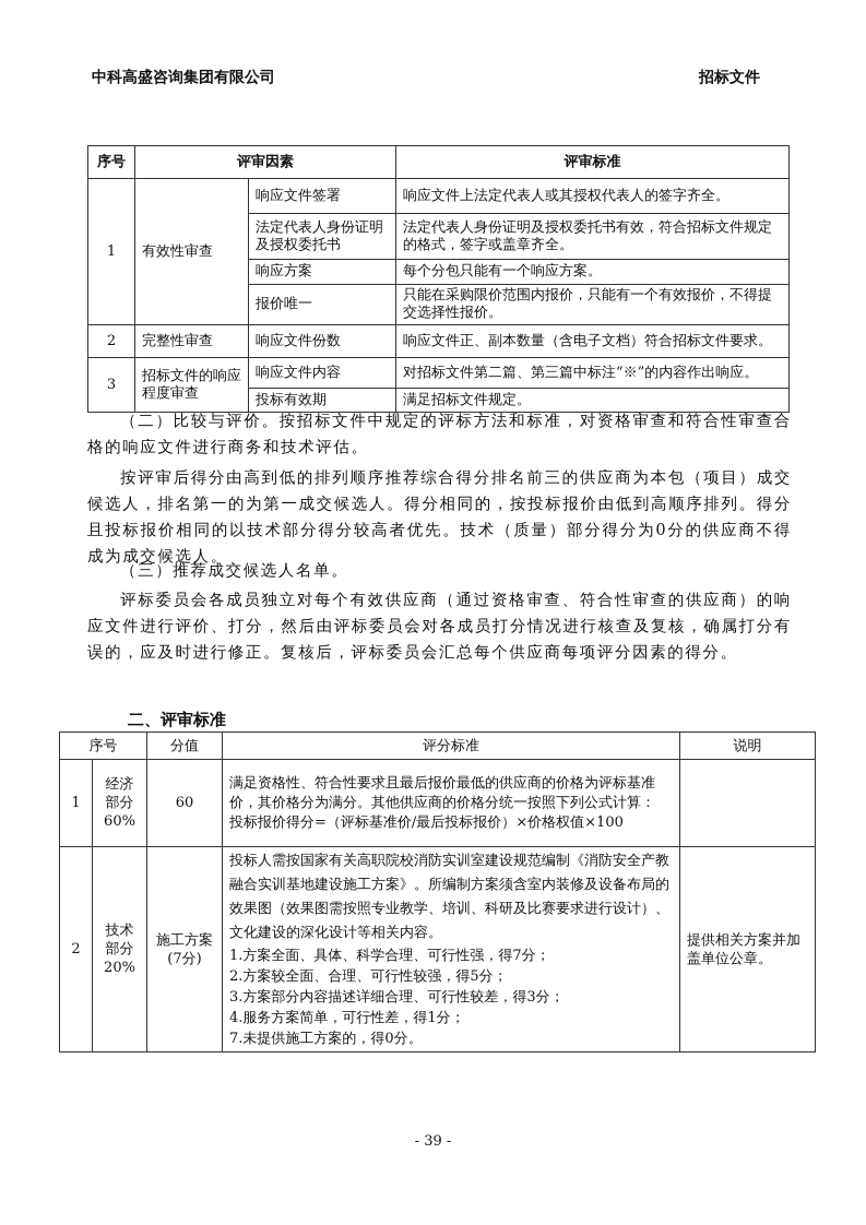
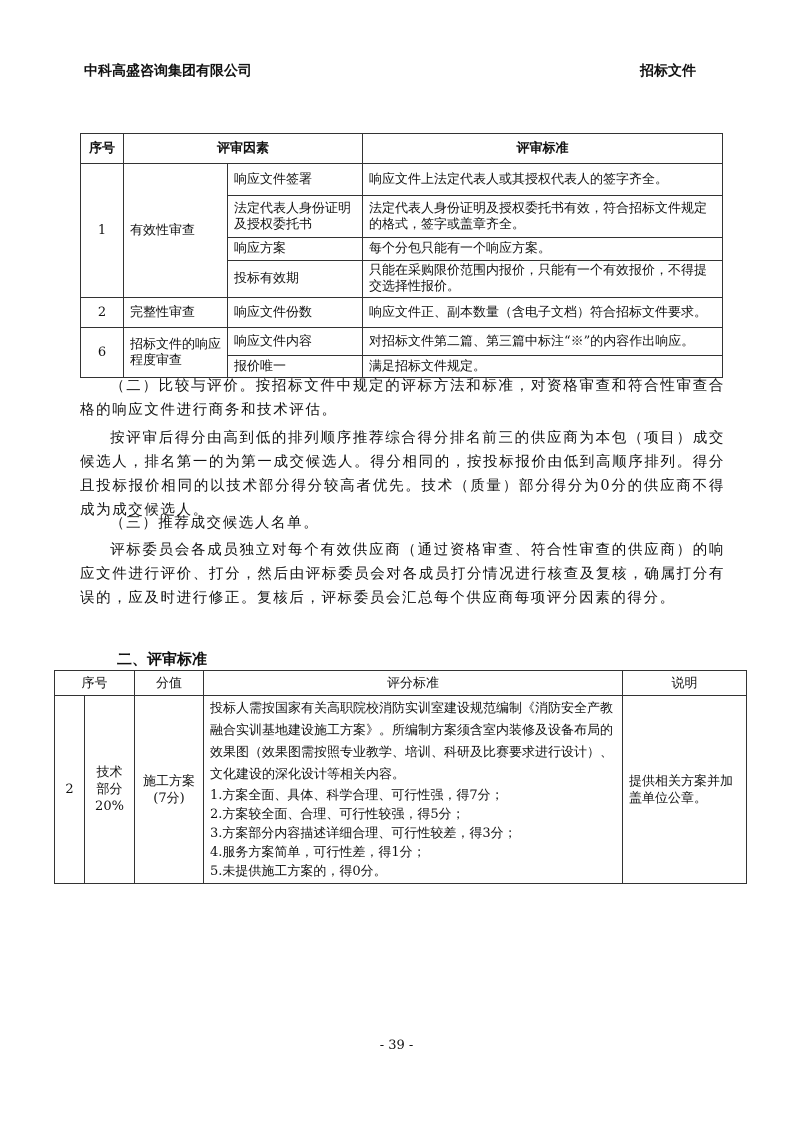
  中科高盛咨询集团有限公司
  招标文件
  序号	评审因素	评审标准
  1	有效性审查	响应文件签署	响应文件上法定代表人或其授权代表人的签字齐全。
  法定代表人身份证明及授权委托书	法定代表人身份证明及授权委托书有效，符合招标文件规定的格式，签字或盖章齐全。
  响应方案	每个分包只能有一个响应方案。
- 报价唯一	只能在采购限价范围内报价，只能有一个有效报价，不得提交选择性报价。
+ 投标有效期	只能在采购限价范围内报价，只能有一个有效报价，不得提交选择性报价。
  2	完整性审查	响应文件份数	响应文件正、副本数量（含电子文档）符合招标文件要求。
- 3	招标文件的响应程度审查	响应文件内容	对招标文件第二篇、第三篇中标注“※”的内容作出响应。
+ 6	招标文件的响应程度审查	响应文件内容	对招标文件第二篇、第三篇中标注“※”的内容作出响应。
- 投标有效期	满足招标文件规定。
+ 报价唯一	满足招标文件规定。
  （二）比较与评价。按招标文件中规定的评标方法和标准，对资格审查和符合性审查合格的响应文件进行商务和技术评估。
  按评审后得分由高到低的排列顺序推荐综合得分排名前三的供应商为本包（项目）成交候选人，排名第一的为第一成交候选人。得分相同的，按投标报价由低到高顺序排列。得分且投标报价相同的以技术部分得分较高者优先。技术（质量）部分得分为0分的供应商不得成为成交候选人。
  （三）推荐成交候选人名单。
  评标委员会各成员独立对每个有效供应商（通过资格审查、符合性审查的供应商）的响应文件进行评价、打分，然后由评标委员会对各成员打分情况进行核查及复核，确属打分有误的，应及时进行修正。复核后，评标委员会汇总每个供应商每项评分因素的得分。
  二、评审标准
  序号	分值	评分标准	说明
- 1	经济部分60%	60	满足资格性、符合性要求且最后报价最低的供应商的价格为评标基准价，其价格分为满分。其他供应商的价格分统一按照下列公式计算： 投标报价得分=（评标基准价/最后投标报价）×价格权值×100
- 2	技术部分20%	施工方案(7分)	投标人需按国家有关高职院校消防实训室建设规范编制《消防安全产教融合实训基地建设施工方案》。所编制方案须含室内装修及设备布局的效果图（效果图需按照专业教学、培训、科研及比赛要求进行设计）、文化建设的深化设计等相关内容。 1.方案全面、具体、科学合理、可行性强，得7分； 2.方案较全面、合理、可行性较强，得5分； 3.方案部分内容描述详细合理、可行性较差，得3分； 4.服务方案简单，可行性差，得1分； 7.未提供施工方案的，得0分。	提供相关方案并加盖单位公章。
+ 2	技术部分20%	施工方案(7分)	投标人需按国家有关高职院校消防实训室建设规范编制《消防安全产教融合实训基地建设施工方案》。所编制方案须含室内装修及设备布局的效果图（效果图需按照专业教学、培训、科研及比赛要求进行设计）、文化建设的深化设计等相关内容。 1.方案全面、具体、科学合理、可行性强，得7分； 2.方案较全面、合理、可行性较强，得5分； 3.方案部分内容描述详细合理、可行性较差，得3分； 4.服务方案简单，可行性差，得1分； 5.未提供施工方案的，得0分。	提供相关方案并加盖单位公章。
  - 39 -
